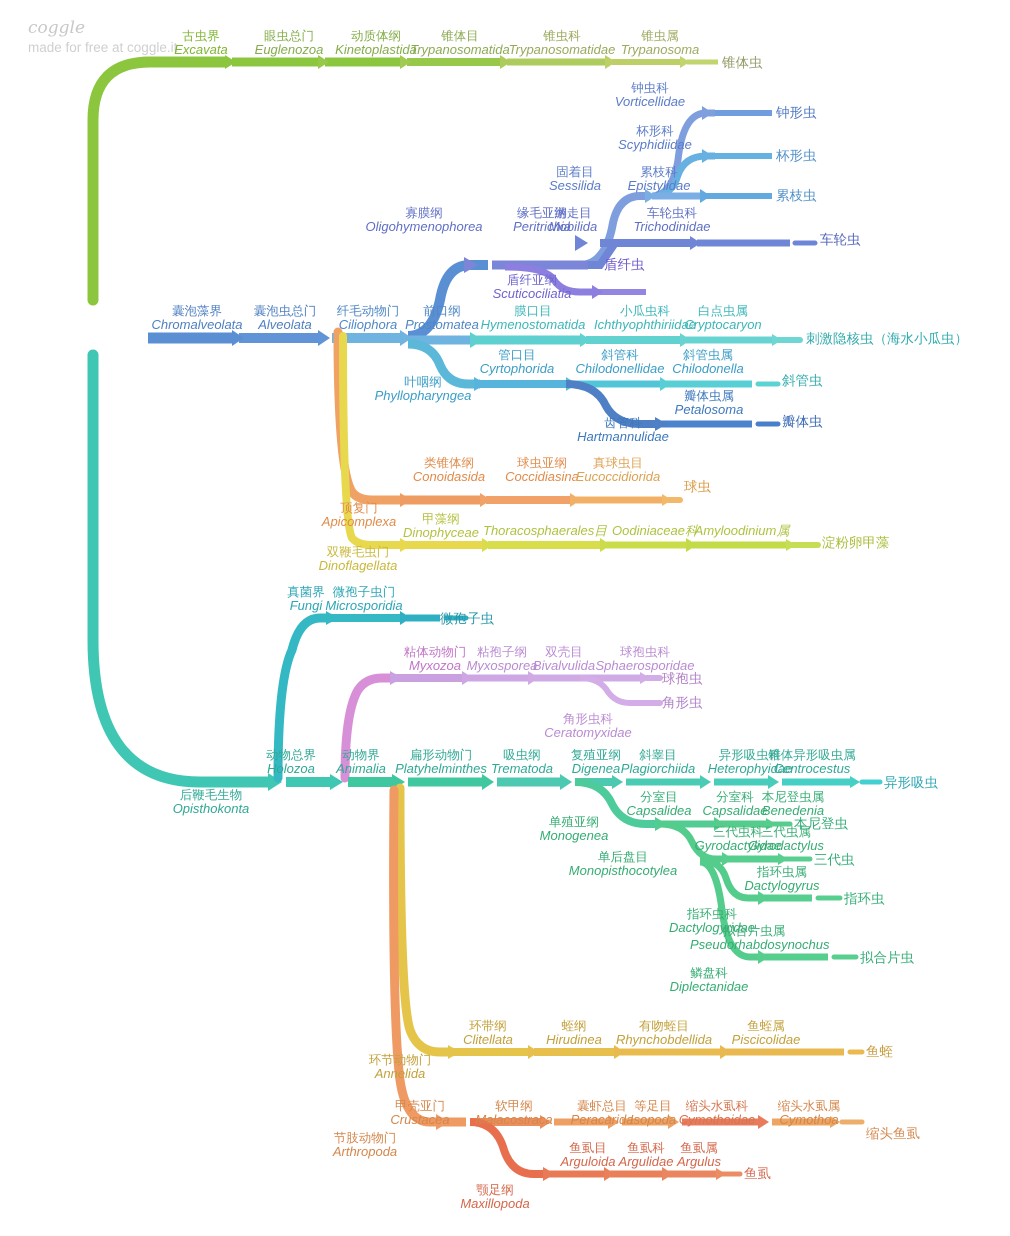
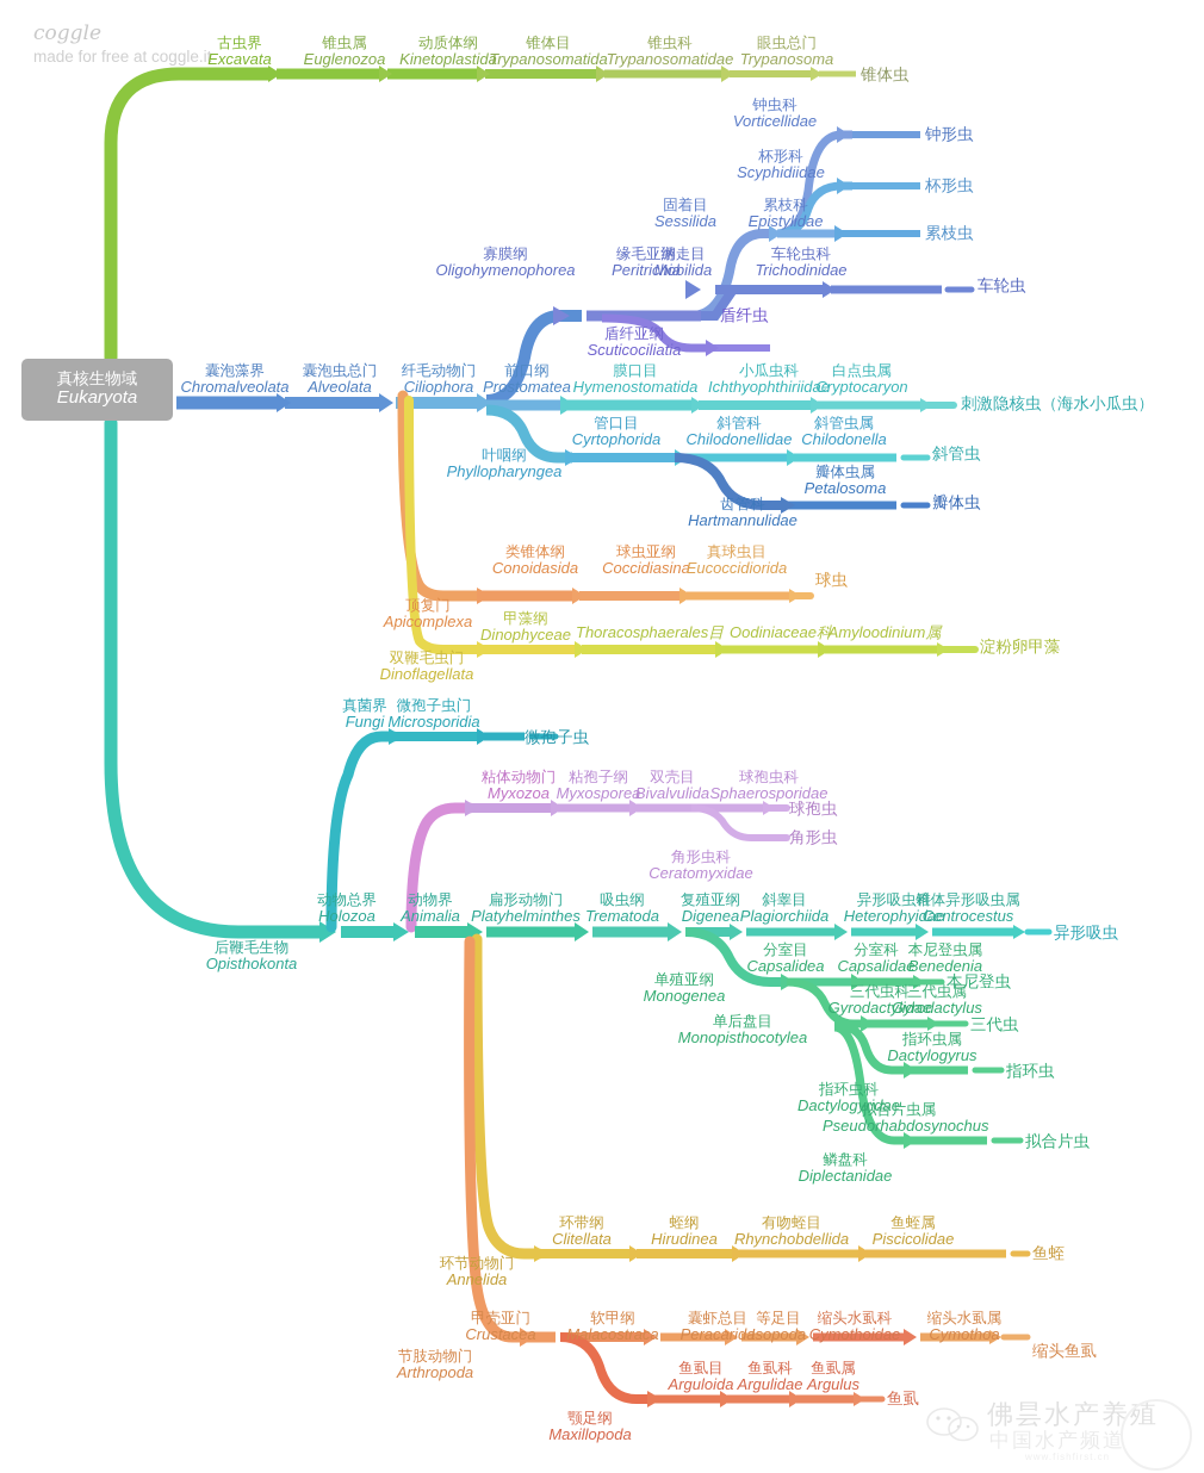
  coggle
  made for free at coggle.it
+ 真核生物域
+ Eukaryota
  古虫界
  Excavata
- 眼虫总门
+ 锥虫属
  Euglenozoa
  动质体纲
  Kinetoplastida
  锥体目
  Trypanosomatida
  锥虫科
  Trypanosomatidae
- 锥虫属
+ 眼虫总门
  Trypanosoma
  囊泡藻界
  Chromalveolata
  囊泡虫总门
  Alveolata
  纤毛动物门
  Ciliophora
  前口纲
  Prostomatea
  寡膜纲
  Oligohymenophorea
  缘毛亚纲
  Peritrichia
  固着目
  Sessilida
  钟虫科
  Vorticellidae
  杯形科
  Scyphidiidae
  累枝科
  Epistylidae
  游走目
  Mobilida
  车轮虫科
  Trichodinidae
  盾纤亚纲
  Scuticociliatia
  膜口目
  Hymenostomatida
  小瓜虫科
  Ichthyophthiriidae
  白点虫属
  Cryptocaryon
  叶咽纲
  Phyllopharyngea
  管口目
  Cyrtophorida
  斜管科
  Chilodonellidae
  斜管虫属
  Chilodonella
  齿管科
  Hartmannulidae
  瓣体虫属
  Petalosoma
  顶复门
  Apicomplexa
  类锥体纲
  Conoidasida
  球虫亚纲
  Coccidiasina
  真球虫目
  Eucoccidiorida
  双鞭毛虫门
  Dinoflagellata
  甲藻纲
  Dinophyceae
  Thoracosphaerales目
  Oodiniaceae科
  Amyloodinium属
  真菌界
  Fungi
  微孢子虫门
  Microsporidia
  粘体动物门
  Myxozoa
  粘孢子纲
  Myxosporea
  双壳目
  Bivalvulida
  球孢虫科
  Sphaerosporidae
  角形虫科
  Ceratomyxidae
  后鞭毛生物
  Opisthokonta
  动物总界
  Holozoa
  动物界
  Animalia
  扁形动物门
  Platyhelminthes
  吸虫纲
  Trematoda
  复殖亚纲
  Digenea
  斜睾目
  Plagiorchiida
  异形吸虫科
  Heterophyidae
  锥体异形吸虫属
  Centrocestus
  单殖亚纲
  Monogenea
  分室目
  Capsalidea
  分室科
  Capsalidae
  本尼登虫属
  Benedenia
  单后盘目
  Monopisthocotylea
  三代虫科
  Gyrodactylidae
  三代虫属
  Gyrodactylus
  指环虫科
  Dactylogyridae
  指环虫属
  Dactylogyrus
  鳞盘科
  Diplectanidae
  拟合片虫属
  Pseudorhabdosynochus
  环节动物门
  Annelida
  环带纲
  Clitellata
  蛭纲
  Hirudinea
  有吻蛭目
  Rhynchobdellida
  鱼蛭属
  Piscicolidae
  节肢动物门
  Arthropoda
  甲壳亚门
  Crustacea
  软甲纲
  Malacostraca
  囊虾总目
  Peracarida
  等足目
  Isopoda
  缩头水虱科
  Cymothoidae
  缩头水虱属
  Cymothoa
  颚足纲
  Maxillopoda
  鱼虱目
  Arguloida
  鱼虱科
  Argulidae
  鱼虱属
  Argulus
  锥体虫
  钟形虫
  杯形虫
  累枝虫
  车轮虫
  盾纤虫
  刺激隐核虫（海水小瓜虫）
  斜管虫
  瓣体虫
  球虫
  淀粉卵甲藻
  微孢子虫
  球孢虫
  角形虫
  异形吸虫
  本尼登虫
  三代虫
  指环虫
  拟合片虫
  鱼蛭
  缩头鱼虱
  鱼虱
+ 佛昙水产养殖
